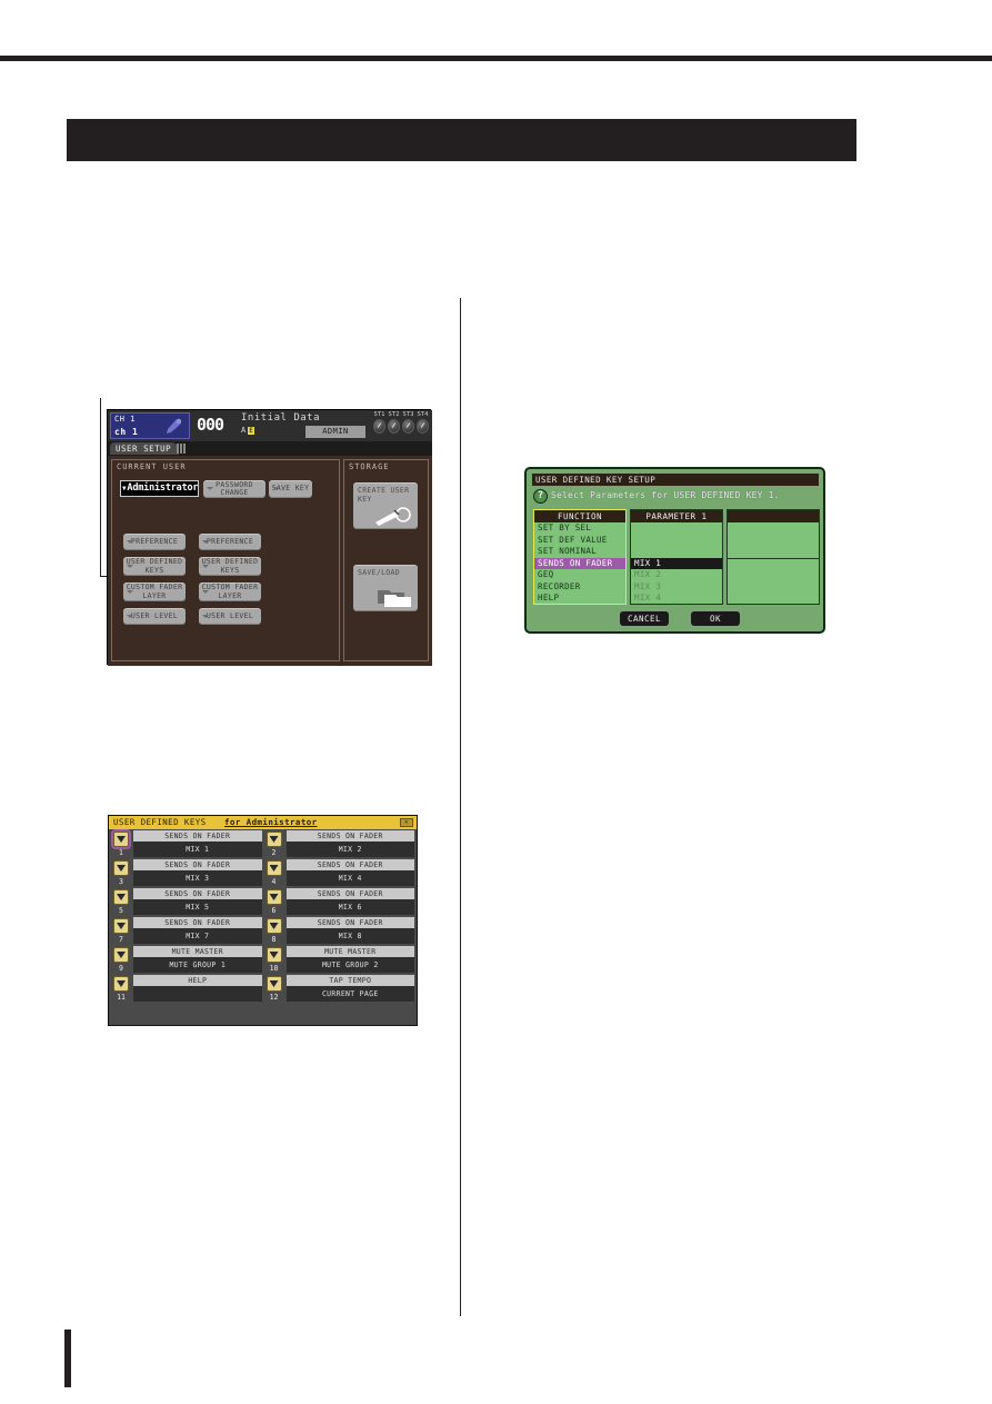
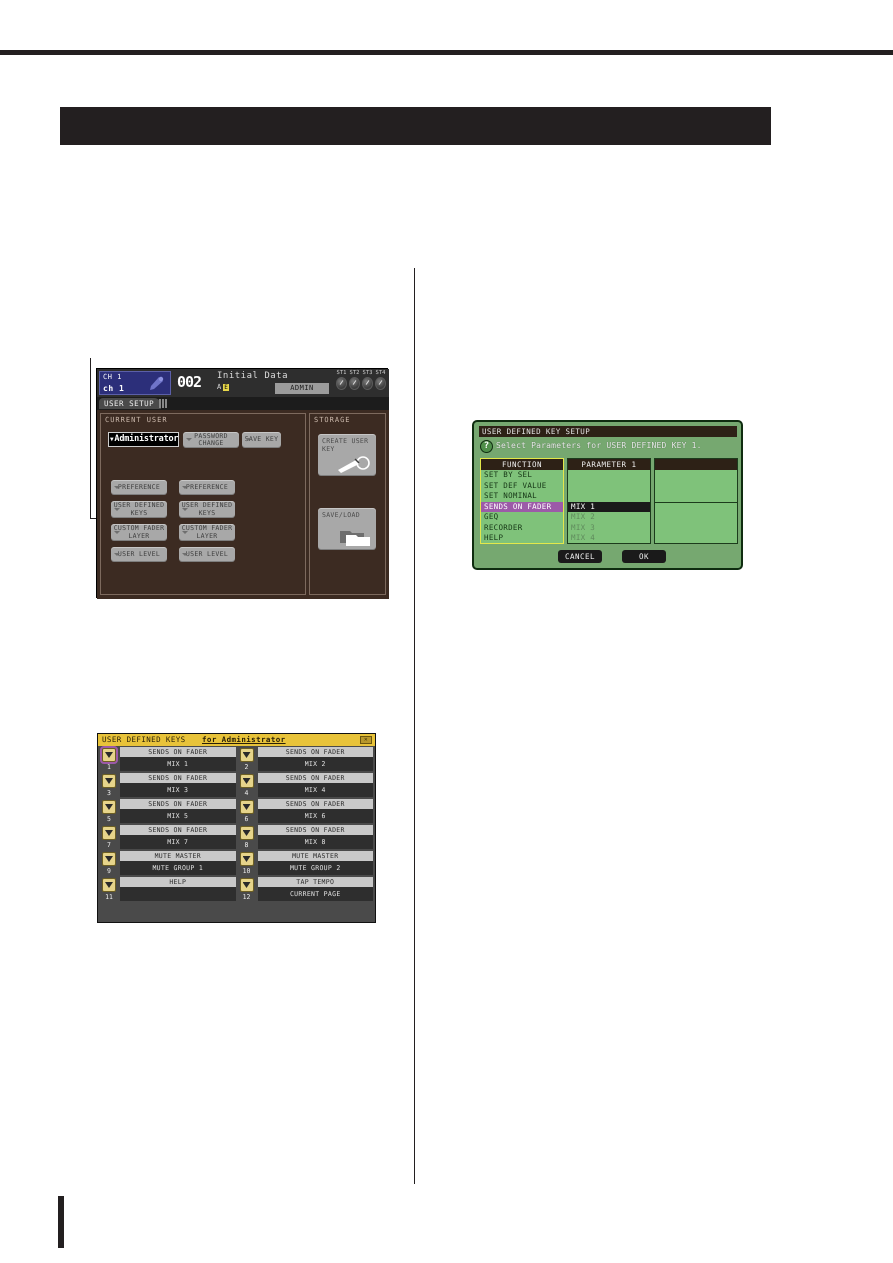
  CH 1
  ch 1
- 000
+ 002
  Initial Data
  ADMIN
  USER SETUP
  CURRENT USER
  Administrator
  PASSWORD CHANGE
  SAVE KEY
  PREFERENCE
  USER DEFINED KEYS
  CUSTOM FADER LAYER
  USER LEVEL
  PREFERENCE
  USER DEFINED KEYS
  CUSTOM FADER LAYER
  USER LEVEL
  STORAGE
  CREATE USER KEY
  SAVE/LOAD
  USER DEFINED KEY SETUP
  ?
  Select Parameters for USER DEFINED KEY 1.
  FUNCTION
  SET BY SEL
  SET DEF VALUE
  SET NOMINAL
  SENDS ON FADER
  GEQ
  RECORDER
  HELP
  PARAMETER 1
  MIX 1
  MIX 2
  MIX 3
  MIX 4
  CANCEL
  OK
  USER DEFINED KEYS
  for Administrator
  1
  SENDS ON FADER
  MIX 1
  2
  SENDS ON FADER
  MIX 2
  3
  SENDS ON FADER
  MIX 3
  4
  SENDS ON FADER
  MIX 4
  5
  SENDS ON FADER
  MIX 5
  6
  SENDS ON FADER
  MIX 6
  7
  SENDS ON FADER
  MIX 7
  8
  SENDS ON FADER
  MIX 8
  9
  MUTE MASTER
  MUTE GROUP 1
  10
  MUTE MASTER
  MUTE GROUP 2
  11
  HELP
  12
  TAP TEMPO
  CURRENT PAGE
